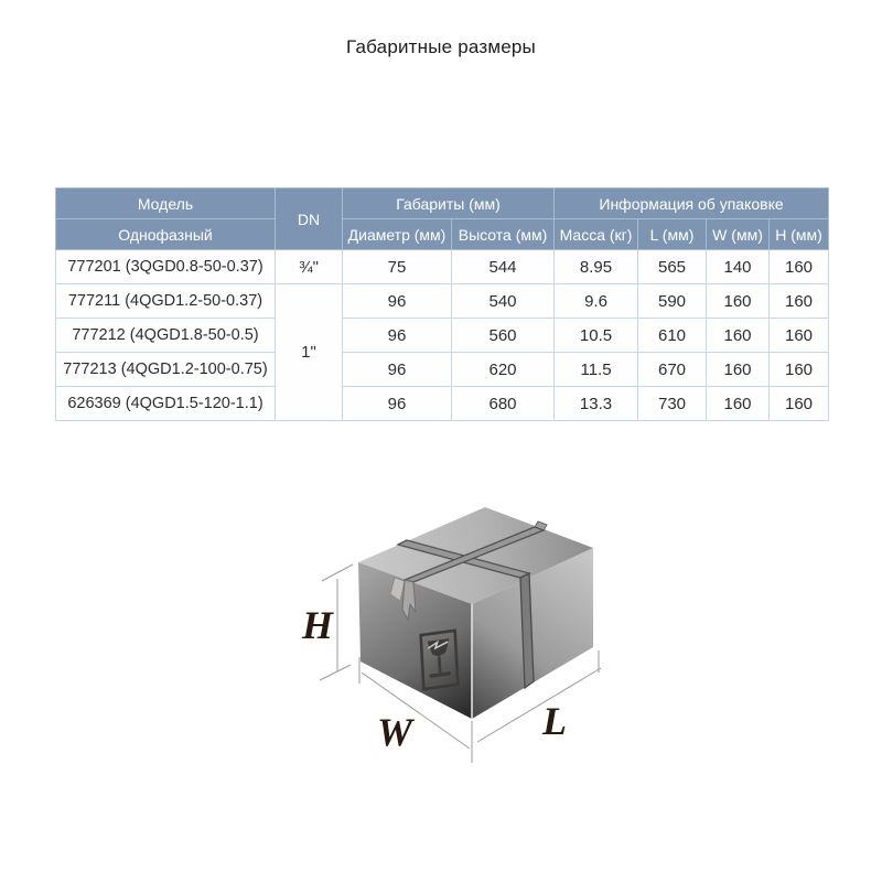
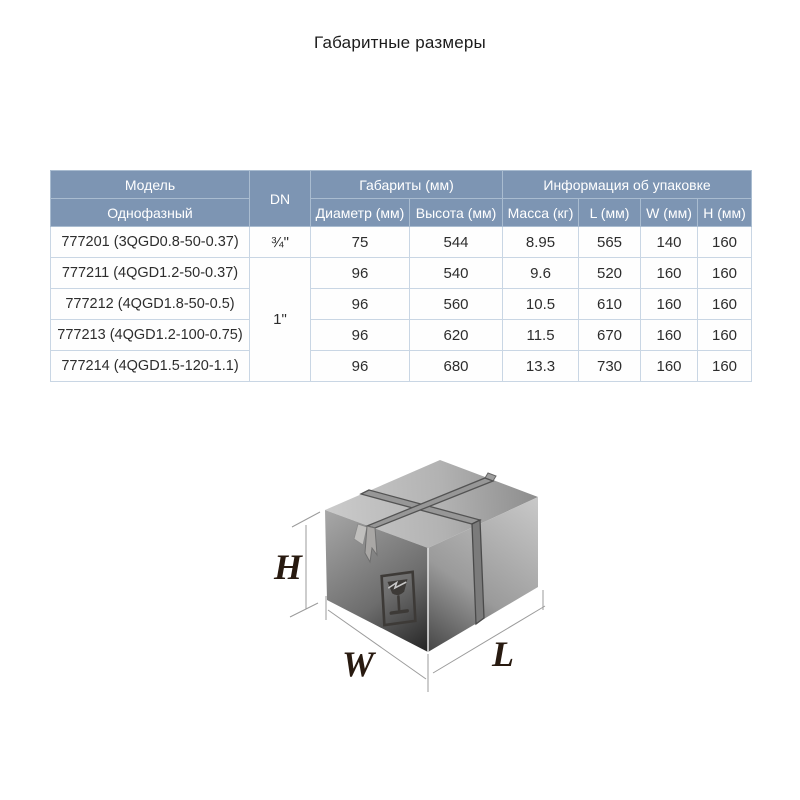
  Габаритные размеры
  Модель	DN	Габариты (мм)	Информация об упаковке
  Однофазный	Диаметр (мм)	Высота (мм)	Масса (кг)	L (мм)	W (мм)	H (мм)
  777201 (3QGD0.8-50-0.37)	¾"	75	544	8.95	565	140	160
- 777211 (4QGD1.2-50-0.37)	1"	96	540	9.6	590	160	160
+ 777211 (4QGD1.2-50-0.37)	1"	96	540	9.6	520	160	160
  777212 (4QGD1.8-50-0.5)	96	560	10.5	610	160	160
  777213 (4QGD1.2-100-0.75)	96	620	11.5	670	160	160
- 626369 (4QGD1.5-120-1.1)	96	680	13.3	730	160	160
+ 777214 (4QGD1.5-120-1.1)	96	680	13.3	730	160	160
  H
  W
  L
